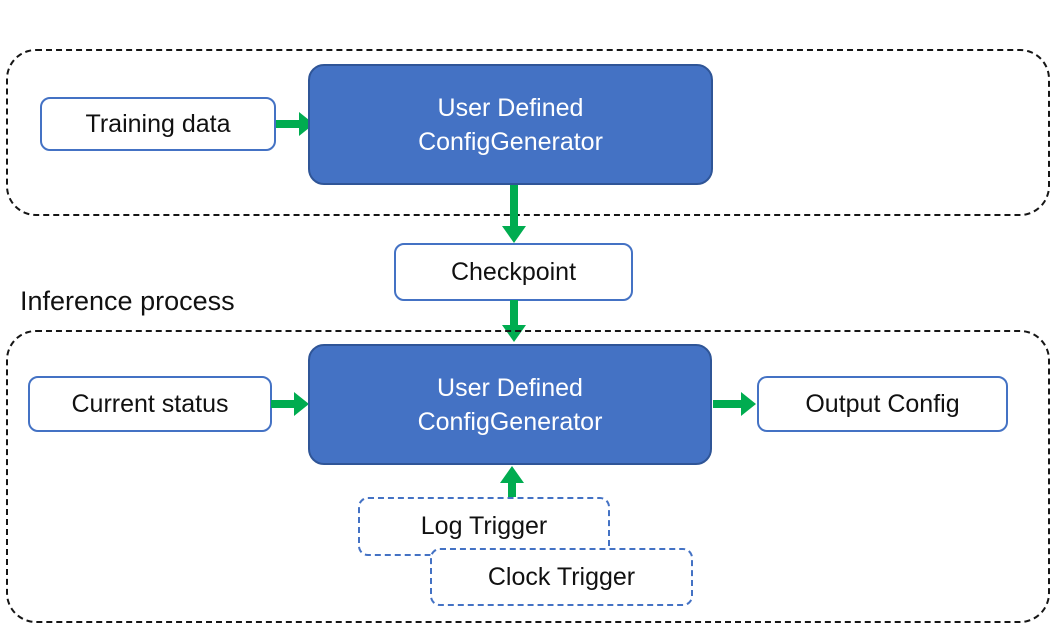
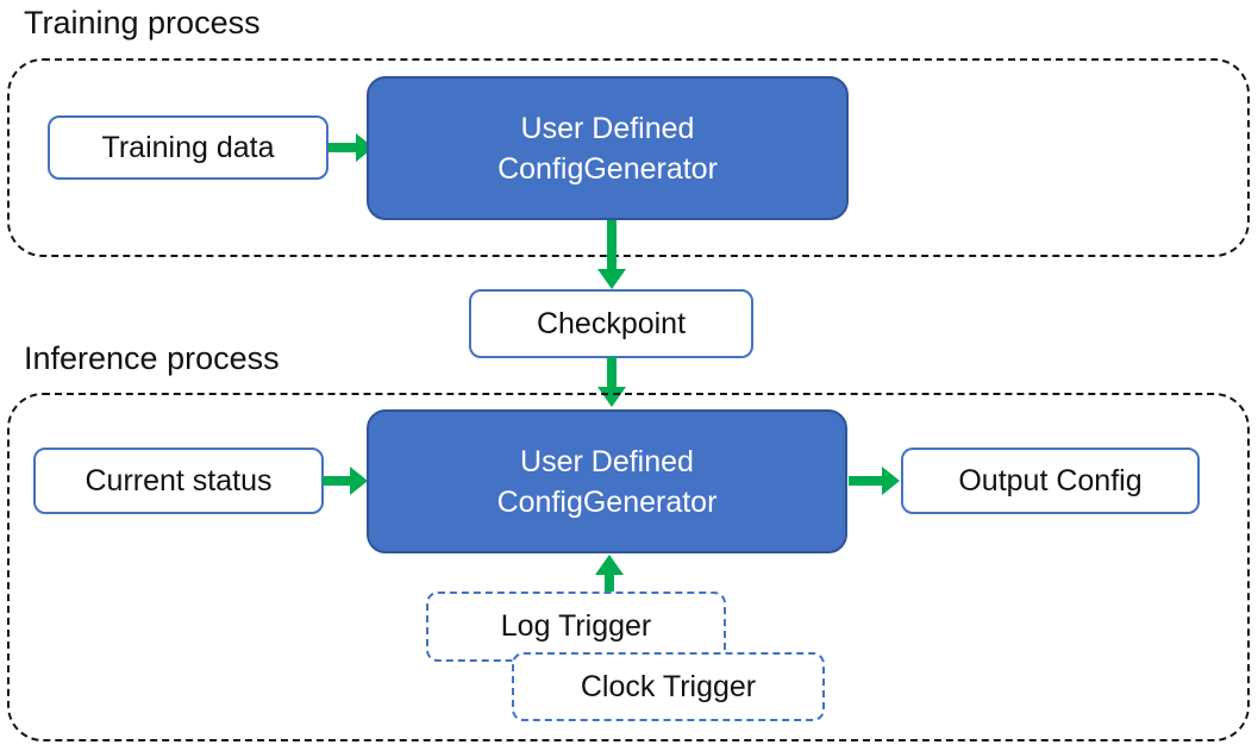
+ Training process
  Training data
  User Defined
  ConfigGenerator
  Checkpoint
  Inference process
  Current status
  User Defined
  ConfigGenerator
  Output Config
  Log Trigger
  Clock Trigger
